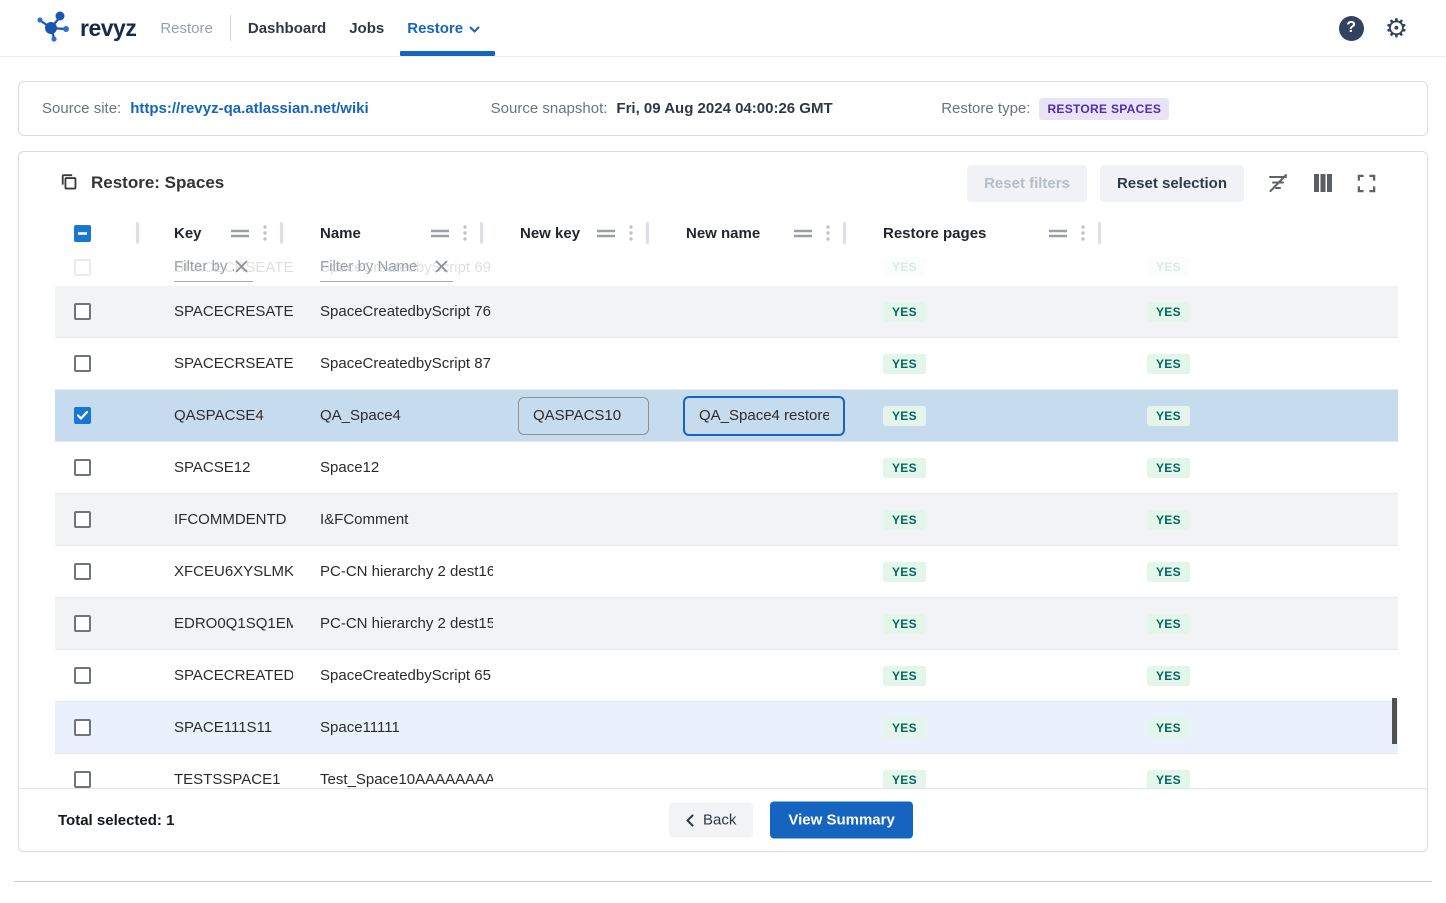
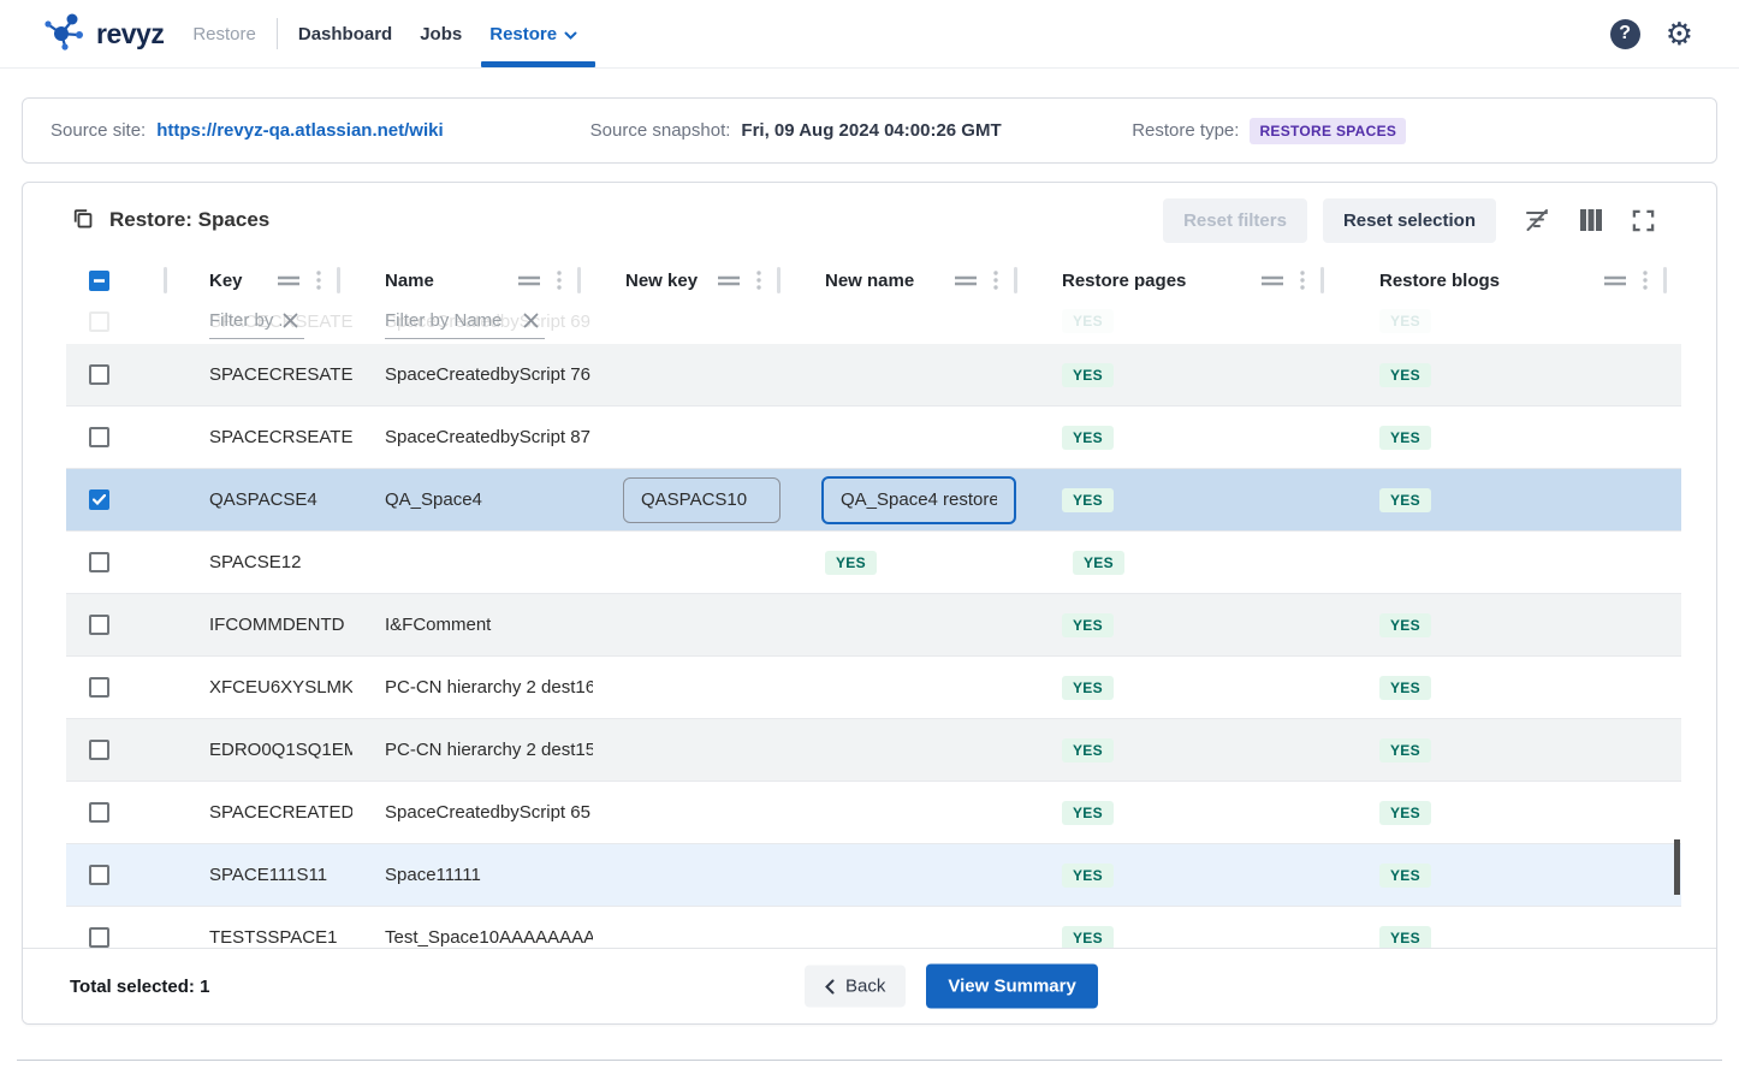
  revyz
  Restore
  Dashboard
  Jobs
  Restore
  ?
  ⚙
  Source site:
  https://revyz-qa.atlassian.net/wiki
  Source snapshot:
  Fri, 09 Aug 2024 04:00:26 GMT
  Restore type:
  RESTORE SPACES
  Restore: Spaces
  Reset filters
  Reset selection
  Key
  Name
  New key
  New name
  Restore pages
+ Restore blogs
  SPACECSEATE
  SpaceCreatedbyScript 69
  YES
  YES
  Filter by .
  Filter by Name
  SPACECRESATE
  SpaceCreatedbyScript 76
  YES
  YES
  SPACECRSEATE
  SpaceCreatedbyScript 87
  YES
  YES
  QASPACSE4
  QA_Space4
  QASPACS10
  QA_Space4 restore
  YES
  YES
  SPACSE12
- Space12
  YES
  YES
  IFCOMMDENTD
  I&FComment
  YES
  YES
  XFCEU6XYSLMK
  PC-CN hierarchy 2 dest16
  YES
  YES
  EDRO0Q1SQ1EM
  PC-CN hierarchy 2 dest15
  YES
  YES
  SPACECREATED
  SpaceCreatedbyScript 65
  YES
  YES
  SPACE111S11
  Space11111
  YES
  YES
  TESTSSPACE1
  Test_Space10AAAAAAAA
  YES
  YES
  Total selected: 1
  Back
  View Summary
